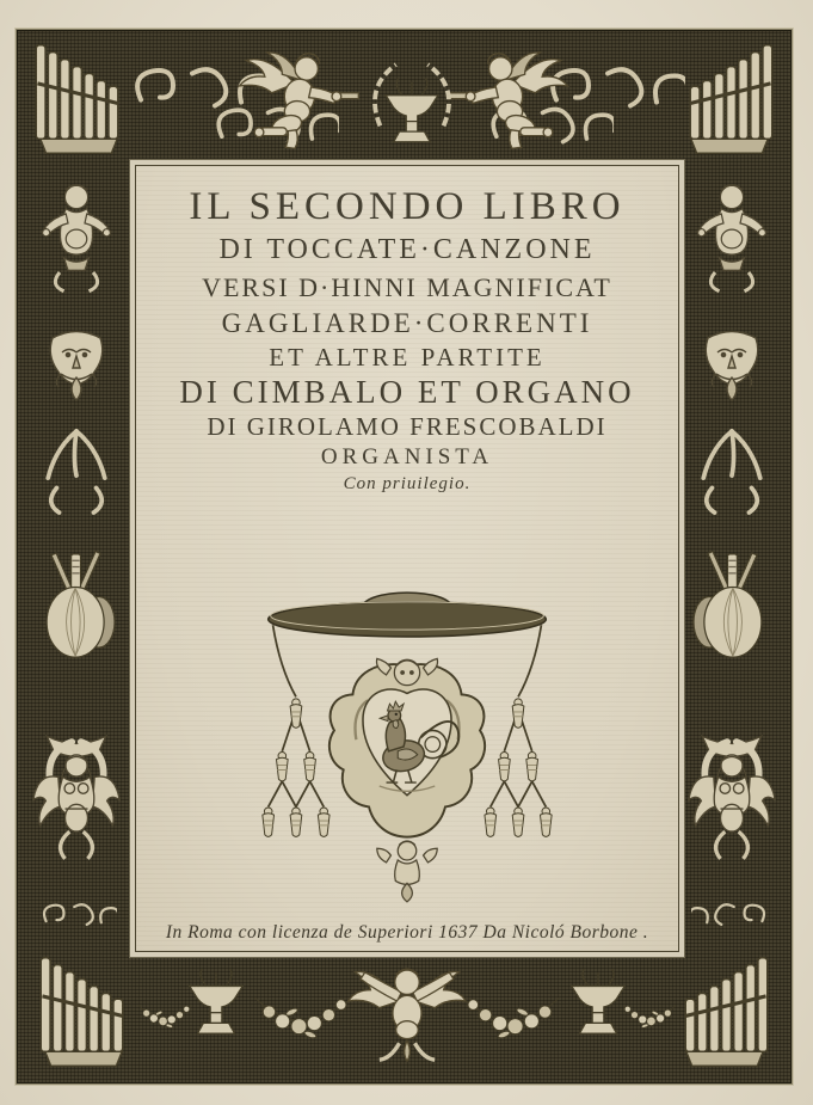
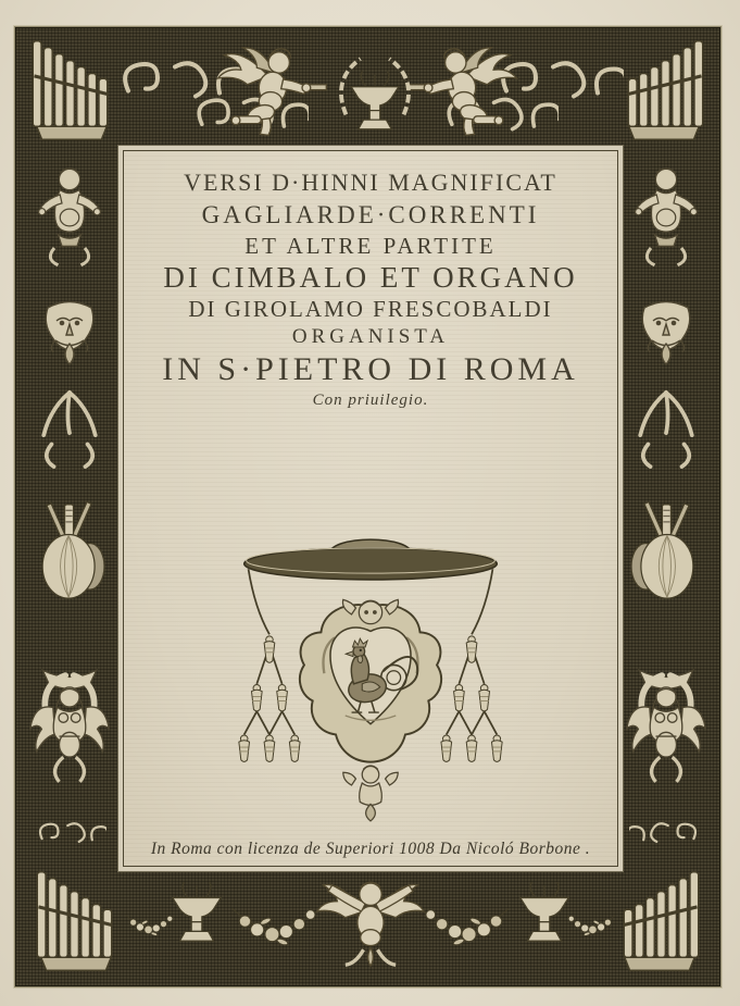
- IL SECONDO LIBRO
- DI TOCCATE·CANZONE
  VERSI D·HINNI MAGNIFICAT
  GAGLIARDE·CORRENTI
  ET ALTRE PARTITE
  DI CIMBALO ET ORGANO
  DI GIROLAMO FRESCOBALDI
  ORGANISTA
+ IN S·PIETRO DI ROMA
  Con priuilegio.
- In Roma con licenza de Superiori 1637 Da Nicoló Borbone .
+ In Roma con licenza de Superiori 1008 Da Nicoló Borbone .
